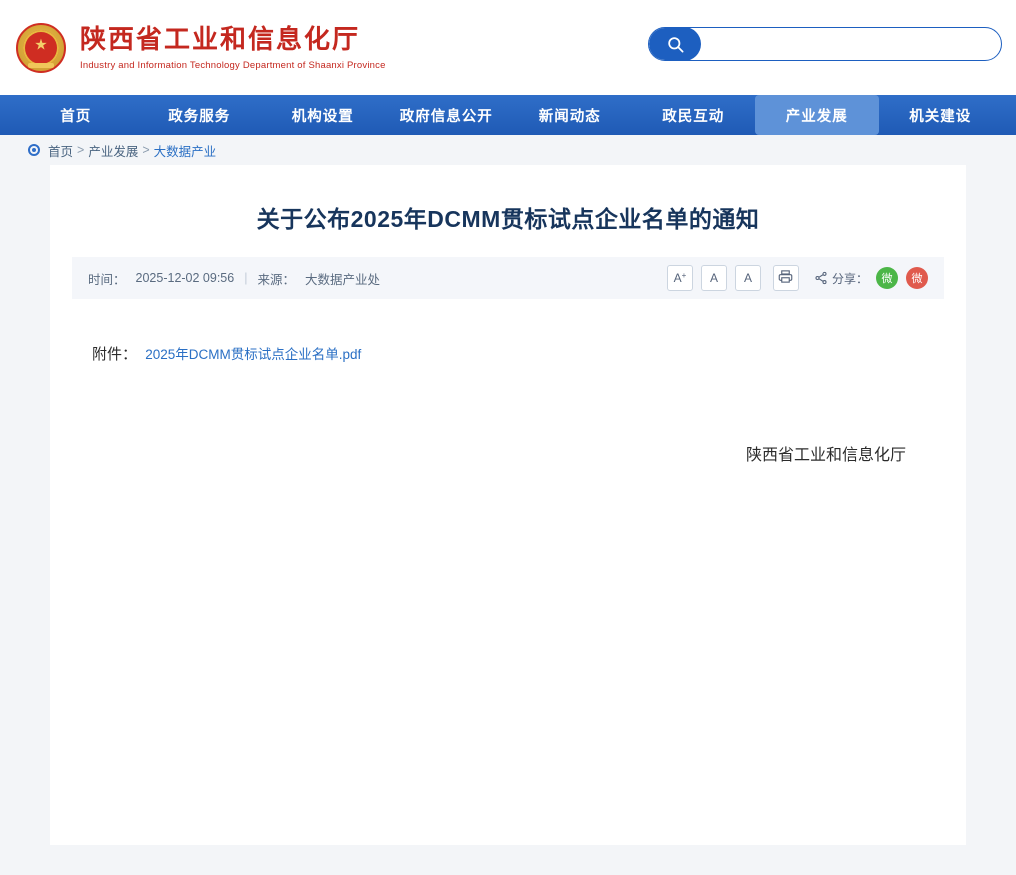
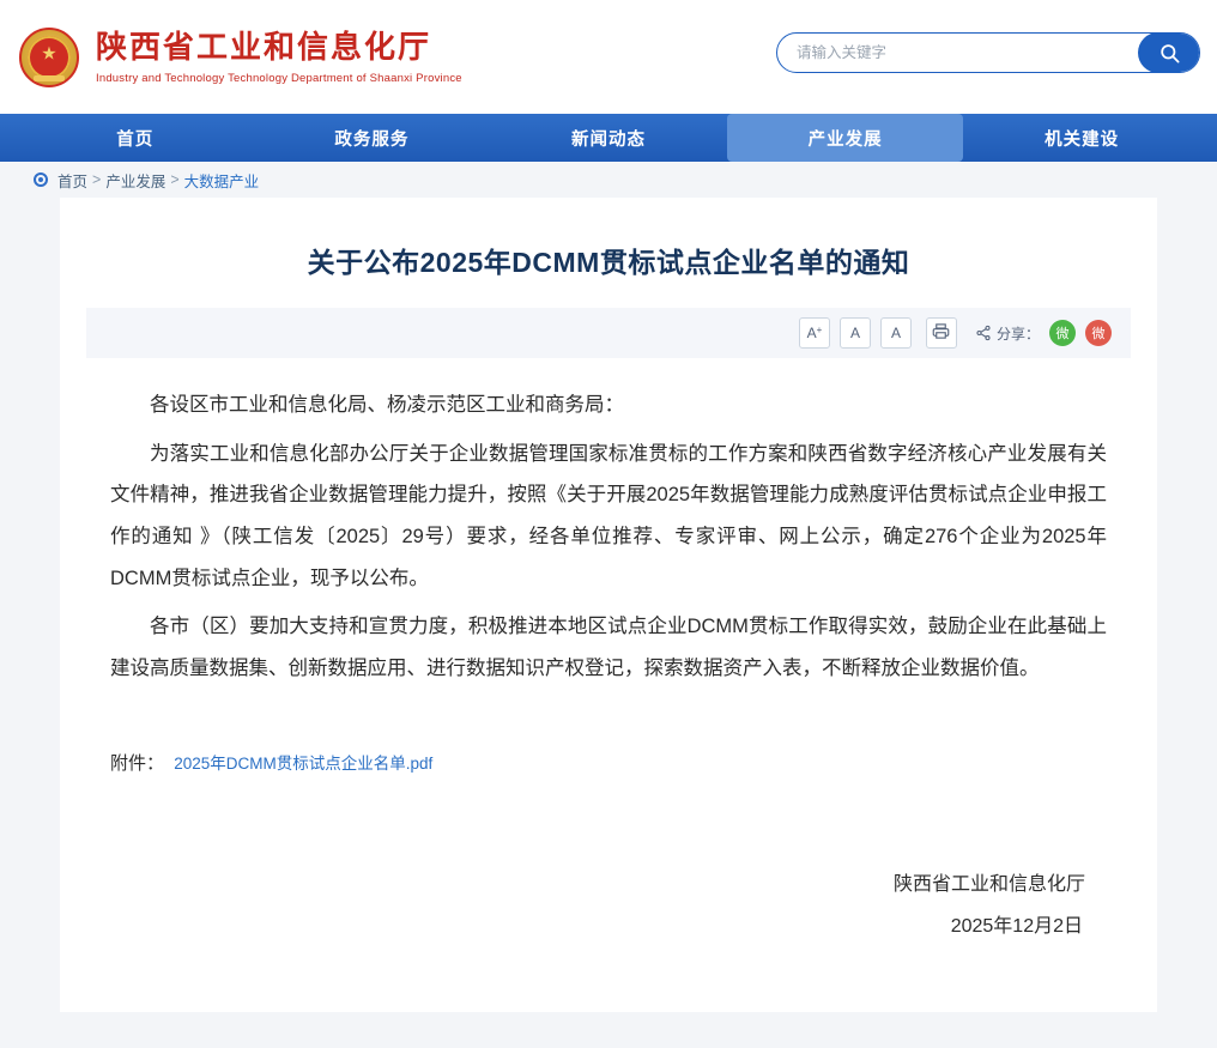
  ★
  陕西省工业和信息化厅
- Industry and Information Technology Department of Shaanxi Province
+ Industry and Technology Technology Department of Shaanxi Province
+ 请输入关键字
  首页
  政务服务
- 机构设置
- 政府信息公开
  新闻动态
- 政民互动
  产业发展
  机关建设
  首页
  >
  产业发展
  >
  大数据产业
  关于公布2025年DCMM贯标试点企业名单的通知
- 时间：
- 2025-12-02 09:56
- |
- 来源：
- 大数据产业处
  A
  +
  A
  A
  分享：
  微
  微
+ 各设区市工业和信息化局、杨凌示范区工业和商务局：
+ 为落实工业和信息化部办公厅关于企业数据管理国家标准贯标的工作方案和陕西省数字经济核心产业发展有关文件精神，推进我省企业数据管理能力提升，按照《关于开展2025年数据管理能力成熟度评估贯标试点企业申报工作的通知 》（陕工信发〔2025〕29号）要求，经各单位推荐、专家评审、网上公示，确定276个企业为2025年DCMM贯标试点企业，现予以公布。
+ 各市（区）要加大支持和宣贯力度，积极推进本地区试点企业DCMM贯标工作取得实效，鼓励企业在此基础上建设高质量数据集、创新数据应用、进行数据知识产权登记，探索数据资产入表，不断释放企业数据价值。
  附件： 2025年DCMM贯标试点企业名单.pdf
  陕西省工业和信息化厅
+ 2025年12月2日
